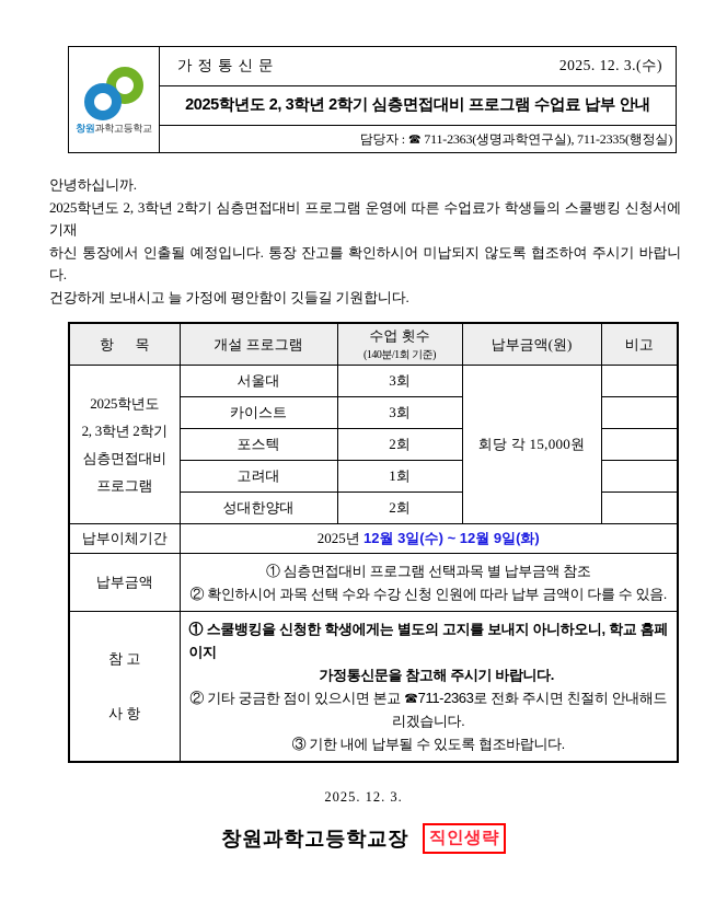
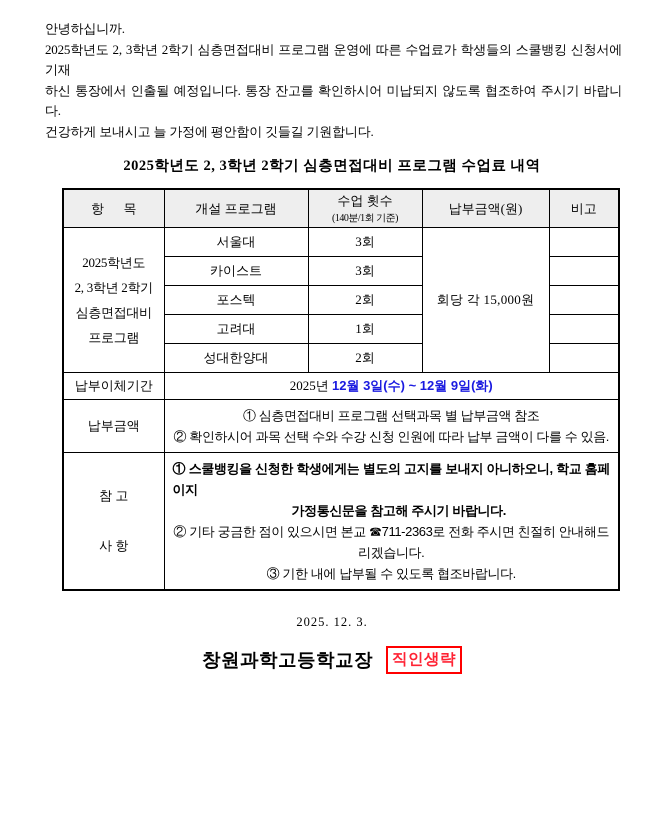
- 창원과학고등학교
- 가정통신문
- 2025. 12. 3.(수)
- 2025학년도 2, 3학년 2학기 심층면접대비 프로그램 수업료 납부 안내
- 담당자 : ☎ 711-2363(생명과학연구실), 711-2335(행정실)
  안녕하십니까.
  2025학년도 2, 3학년 2학기 심층면접대비 프로그램 운영에 따른 수업료가 학생들의 스쿨뱅킹 신청서에 기재
  하신 통장에서 인출될 예정입니다. 통장 잔고를 확인하시어 미납되지 않도록 협조하여 주시기 바랍니다.
  건강하게 보내시고 늘 가정에 평안함이 깃들길 기원합니다.
+ 2025학년도 2, 3학년 2학기 심층면접대비 프로그램 수업료 내역
  항 목	개설 프로그램	수업 횟수 (140분/1회 기준)	납부금액(원)	비고
  2025학년도 2, 3학년 2학기 심층면접대비 프로그램	서울대	3회	회당 각 15,000원
  카이스트	3회
  포스텍	2회
  고려대	1회
  성대한양대	2회
  납부이체기간	2025년 12월 3일(수) ~ 12월 9일(화)
  납부금액	① 심층면접대비 프로그램 선택과목 별 납부금액 참조 ② 확인하시어 과목 선택 수와 수강 신청 인원에 따라 납부 금액이 다를 수 있음.
  참 고 사 항	① 스쿨뱅킹을 신청한 학생에게는 별도의 고지를 보내지 아니하오니, 학교 홈페이지 가정통신문을 참고해 주시기 바랍니다. ② 기타 궁금한 점이 있으시면 본교 ☎711-2363로 전화 주시면 친절히 안내해드리겠습니다. ③ 기한 내에 납부될 수 있도록 협조바랍니다.
  2025. 12. 3.
  창원과학고등학교장
  직인생략
